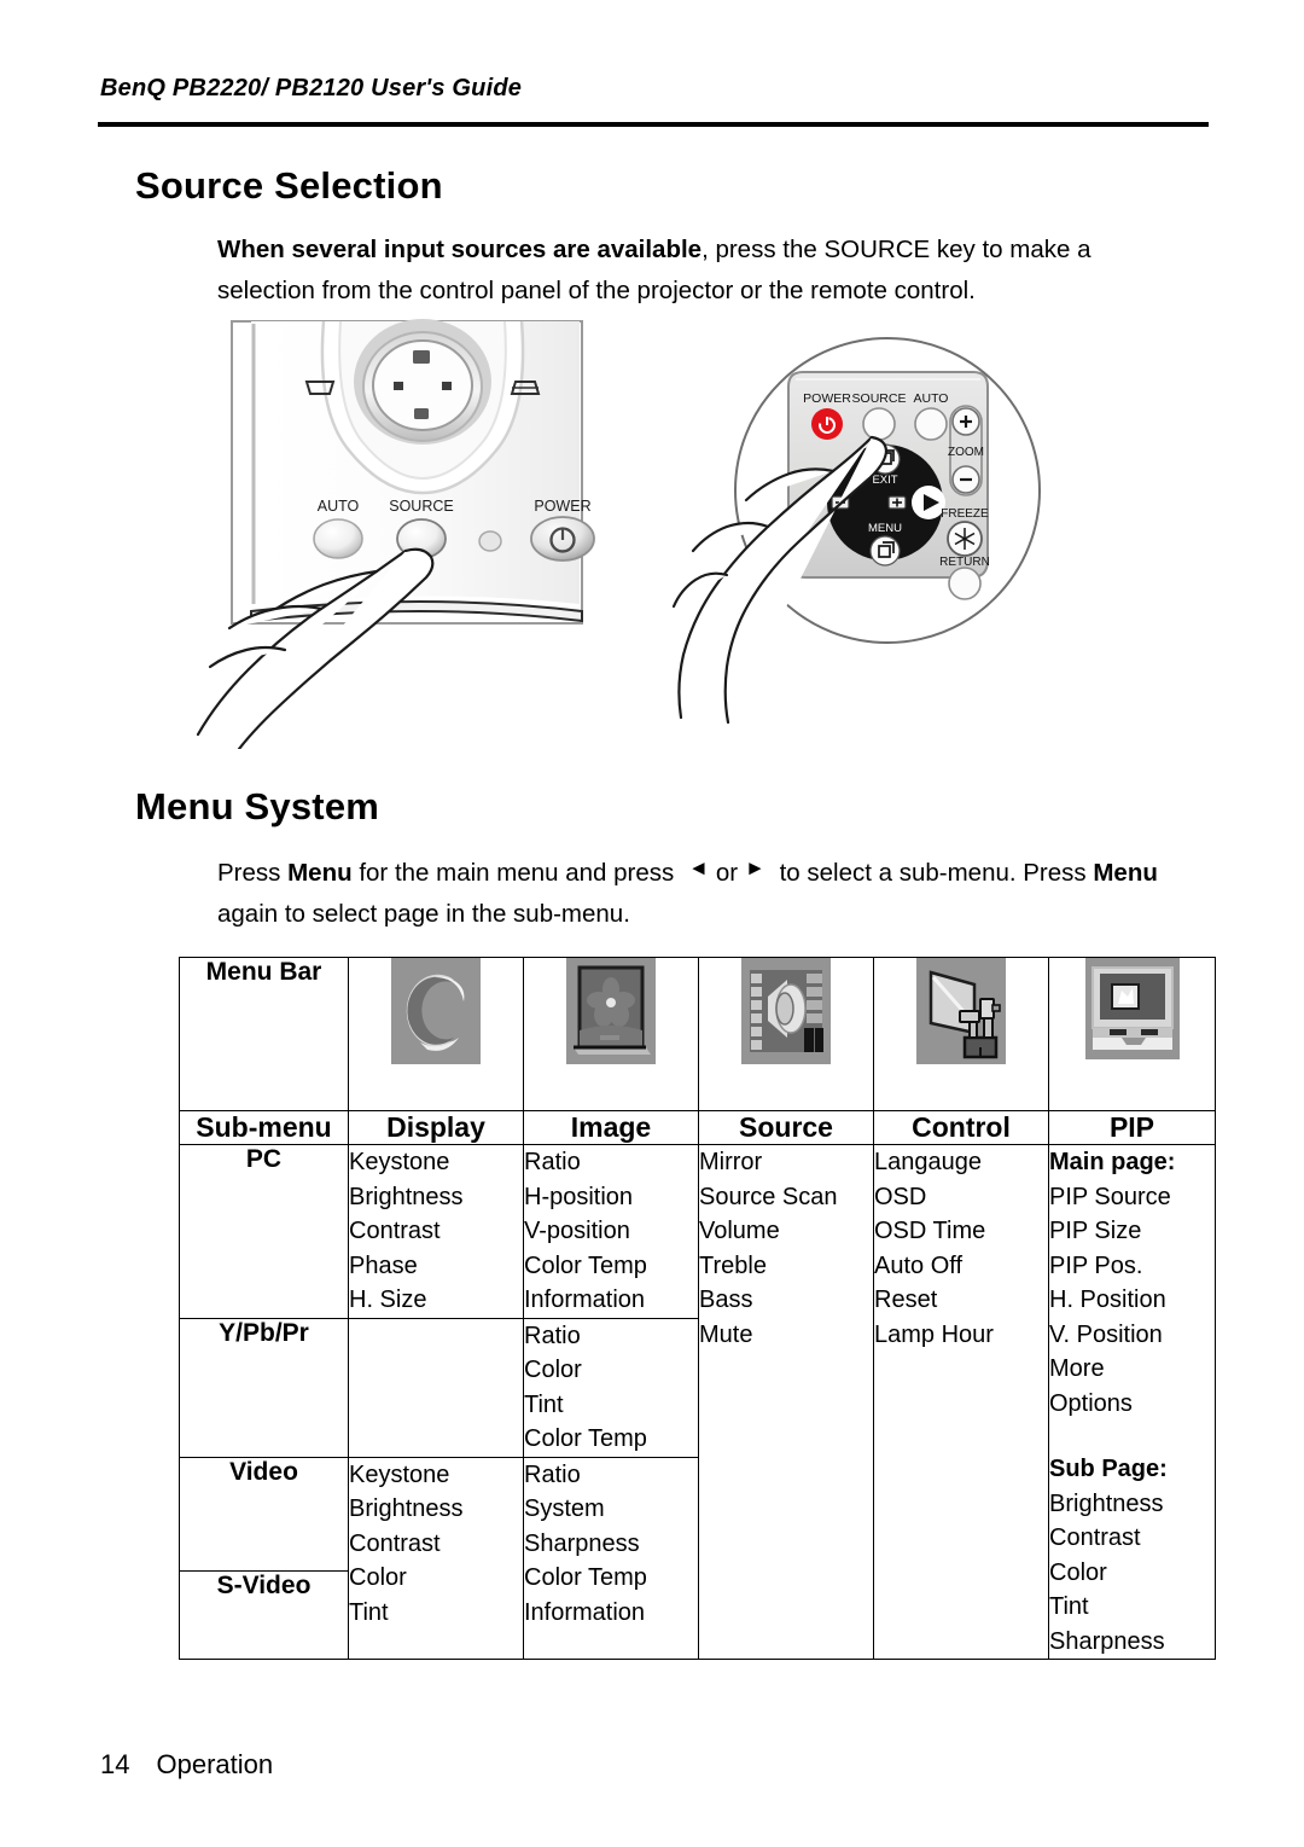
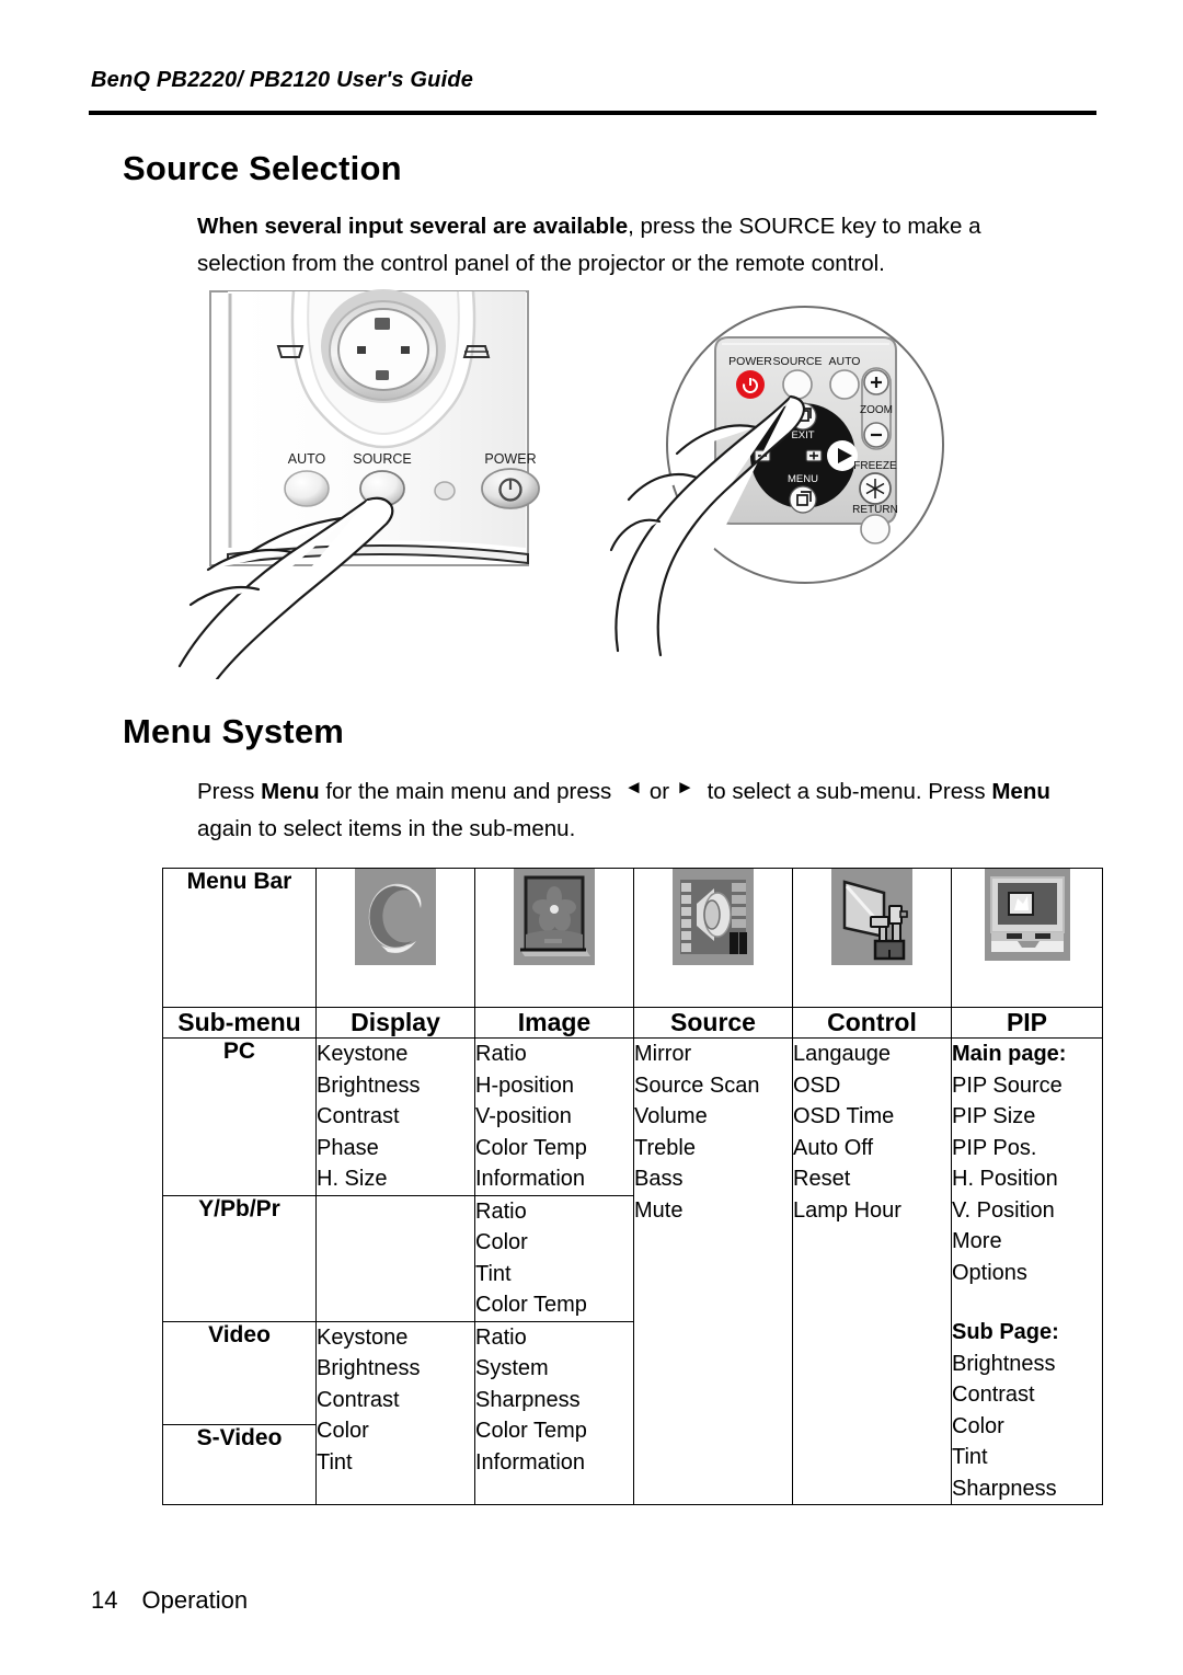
  BenQ PB2220/ PB2120 User's Guide
  Source Selection
- When several input sources are available, press the SOURCE key to make a selection from the control panel of the projector or the remote control.
+ When several input several are available, press the SOURCE key to make a selection from the control panel of the projector or the remote control.
  AUTO
  SOURCE
  POWER
  POWER
  SOURCE
  AUTO
  ZOOM
  EXIT
  MENU
  FREEZE
  RETURN
  Menu System
- Press Menu for the main menu and press ◄ or ► to select a sub-menu. Press Menu again to select page in the sub-menu.
+ Press Menu for the main menu and press ◄ or ► to select a sub-menu. Press Menu again to select items in the sub-menu.
  Menu Bar
  Sub-menu	Display	Image	Source	Control	PIP
  PC	Keystone Brightness Contrast Phase H. Size	Ratio H-position V-position Color Temp Information	Mirror Source Scan Volume Treble Bass Mute	Langauge OSD OSD Time Auto Off Reset Lamp Hour	Main page: PIP Source PIP Size PIP Pos. H. Position V. Position More Options Sub Page: Brightness Contrast Color Tint Sharpness
  Y/Pb/Pr		Ratio Color Tint Color Temp
  Video	Keystone Brightness Contrast Color Tint	Ratio System Sharpness Color Temp Information
  S-Video
  14 Operation
